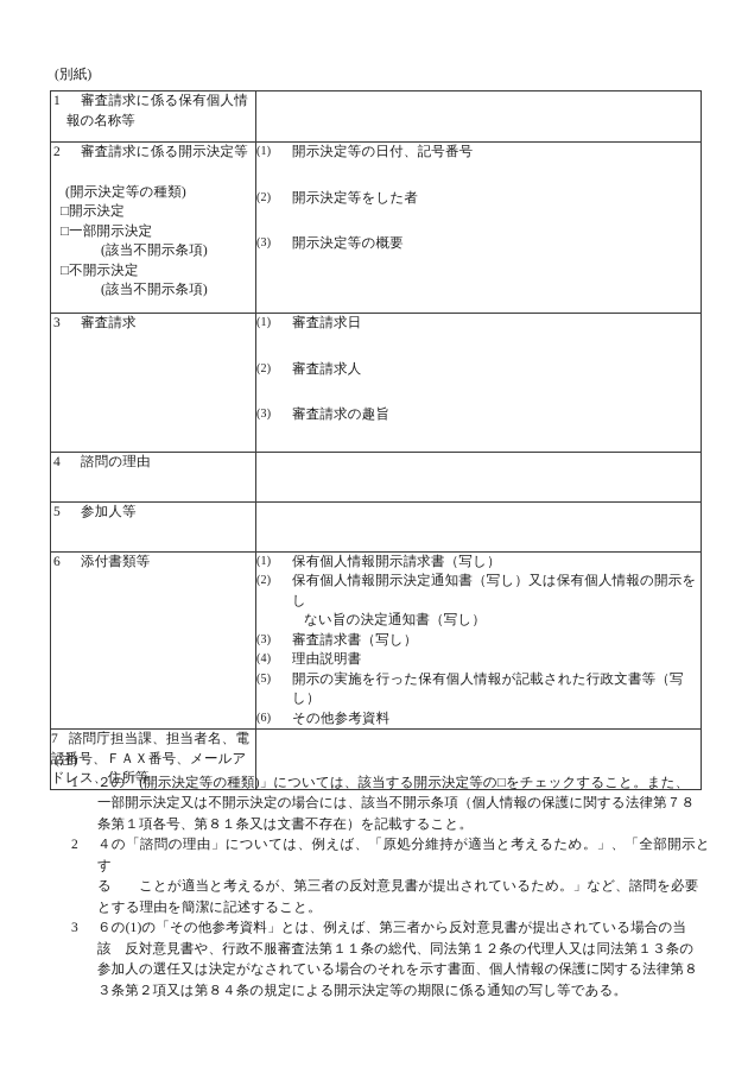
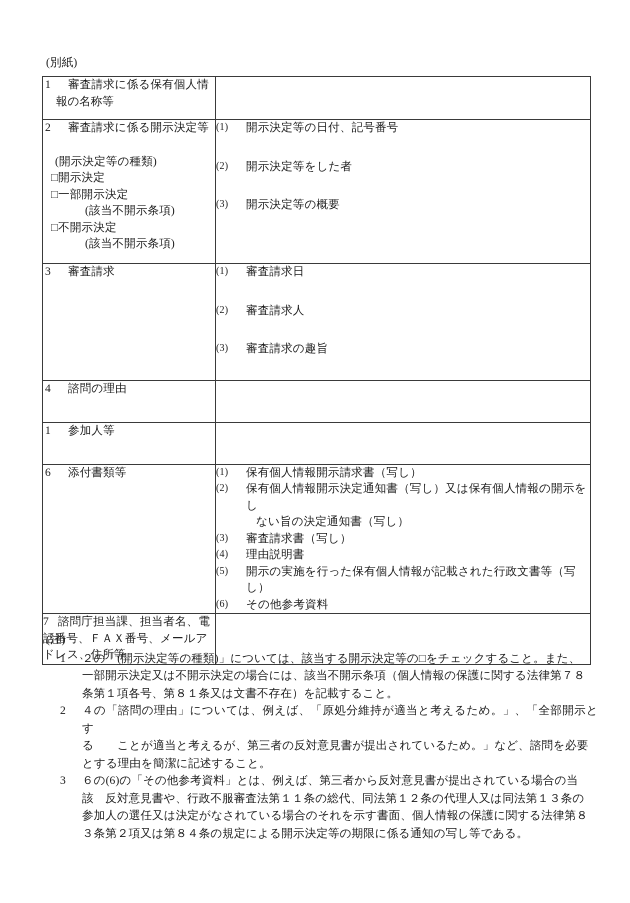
  (別紙)
  1 審査請求に係る保有個人情 報の名称等
  2 審査請求に係る開示決定等 (開示決定等の種類) □開示決定 □一部開示決定 (該当不開示条項) □不開示決定 (該当不開示条項)	(1) 開示決定等の日付、記号番号 (2) 開示決定等をした者 (3) 開示決定等の概要
  3 審査請求	(1) 審査請求日 (2) 審査請求人 (3) 審査請求の趣旨
  4 諮問の理由
- 5 参加人等
+ 1 参加人等
  6 添付書類等	(1) 保有個人情報開示請求書（写し） (2) 保有個人情報開示決定通知書（写し）又は保有個人情報の開示をし ない旨の決定通知書（写し） (3) 審査請求書（写し） (4) 理由説明書 (5) 開示の実施を行った保有個人情報が記載された行政文書等（写し） (6) その他参考資料
  7 諮問庁担当課、担当者名、電話番号、ＦＡＸ番号、メールアドレス、住所等
  (注)
  1
  ２の「(開示決定等の種類)」については、該当する開示決定等の□をチェックすること。また、
  一部開示決定又は不開示決定の場合には、該当不開示条項（個人情報の保護に関する法律第７８
  条第１項各号、第８１条又は文書不存在）を記載すること。
  2
  ４の「諮問の理由」については、例えば、「原処分維持が適当と考えるため。」、「全部開示とす
  る ことが適当と考えるが、第三者の反対意見書が提出されているため。」など、諮問を必要
  とする理由を簡潔に記述すること。
  3
- ６の(1)の「その他参考資料」とは、例えば、第三者から反対意見書が提出されている場合の当
+ ６の(6)の「その他参考資料」とは、例えば、第三者から反対意見書が提出されている場合の当
  該 反対意見書や、行政不服審査法第１１条の総代、同法第１２条の代理人又は同法第１３条の
  参加人の選任又は決定がなされている場合のそれを示す書面、個人情報の保護に関する法律第８
  ３条第２項又は第８４条の規定による開示決定等の期限に係る通知の写し等である。
